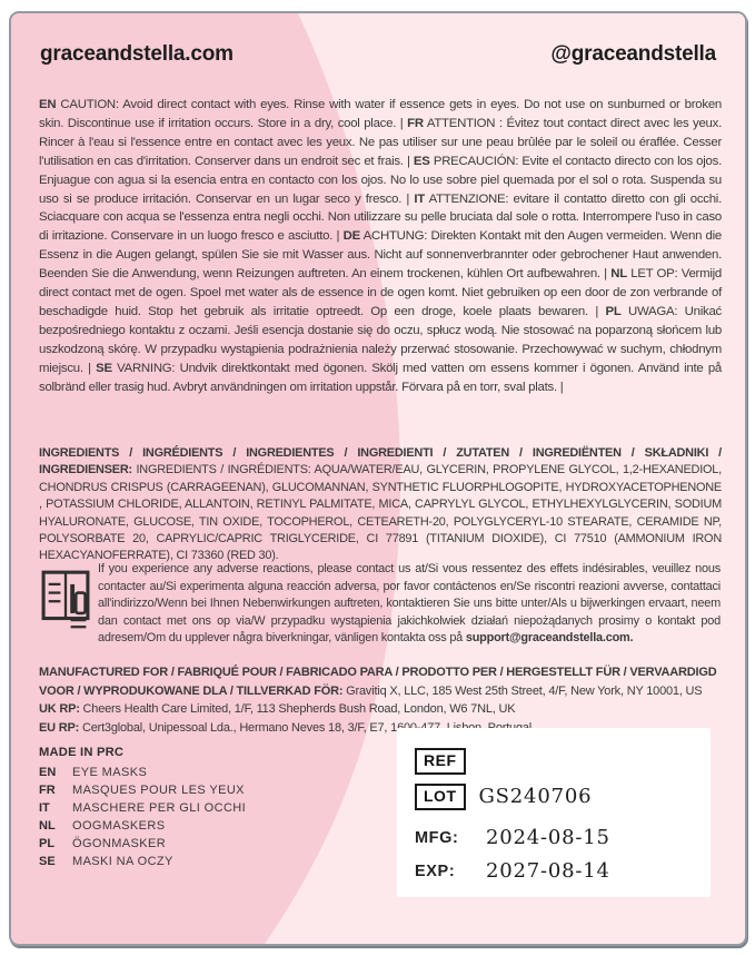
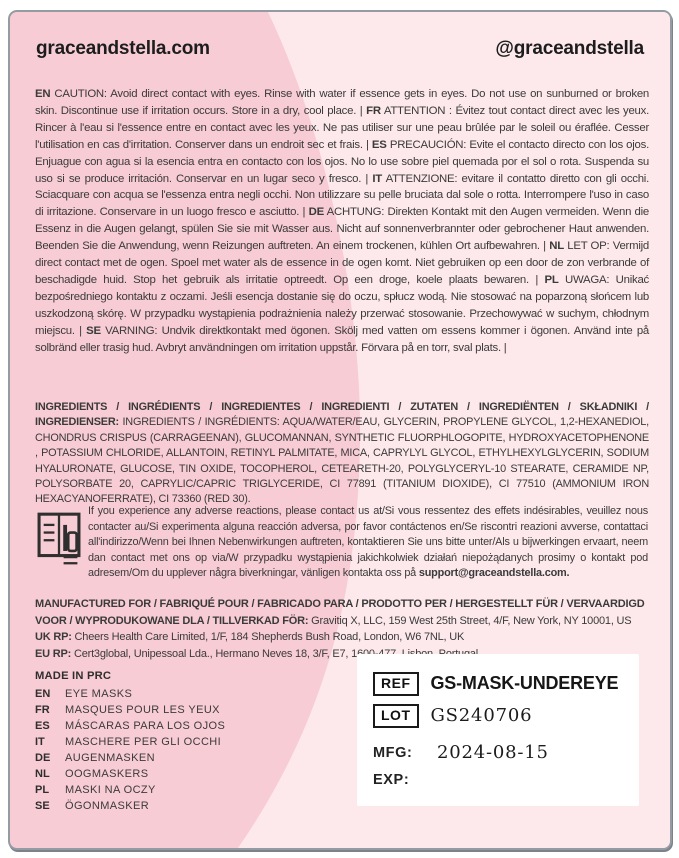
  graceandstella.com
  @graceandstella
  EN CAUTION: Avoid direct contact with eyes. Rinse with water if essence gets in eyes. Do not use on sunburned or broken skin. Discontinue use if irritation occurs. Store in a dry, cool place. | FR ATTENTION : Évitez tout contact direct avec les yeux. Rincer à l'eau si l'essence entre en contact avec les yeux. Ne pas utiliser sur une peau brûlée par le soleil ou éraflée. Cesser l'utilisation en cas d'irritation. Conserver dans un endroit sec et frais. | ES PRECAUCIÓN: Evite el contacto directo con los ojos. Enjuague con agua si la esencia entra en contacto con los ojos. No lo use sobre piel quemada por el sol o rota. Suspenda su uso si se produce irritación. Conservar en un lugar seco y fresco. | IT ATTENZIONE: evitare il contatto diretto con gli occhi. Sciacquare con acqua se l'essenza entra negli occhi. Non utilizzare su pelle bruciata dal sole o rotta. Interrompere l'uso in caso di irritazione. Conservare in un luogo fresco e asciutto. | DE ACHTUNG: Direkten Kontakt mit den Augen vermeiden. Wenn die Essenz in die Augen gelangt, spülen Sie sie mit Wasser aus. Nicht auf sonnenverbrannter oder gebrochener Haut anwenden. Beenden Sie die Anwendung, wenn Reizungen auftreten. An einem trockenen, kühlen Ort aufbewahren. | NL LET OP: Vermijd direct contact met de ogen. Spoel met water als de essence in de ogen komt. Niet gebruiken op een door de zon verbrande of beschadigde huid. Stop het gebruik als irritatie optreedt. Op een droge, koele plaats bewaren. | PL UWAGA: Unikać bezpośredniego kontaktu z oczami. Jeśli esencja dostanie się do oczu, spłucz wodą. Nie stosować na poparzoną słońcem lub uszkodzoną skórę. W przypadku wystąpienia podrażnienia należy przerwać stosowanie. Przechowywać w suchym, chłodnym miejscu. | SE VARNING: Undvik direktkontakt med ögonen. Skölj med vatten om essens kommer i ögonen. Använd inte på solbränd eller trasig hud. Avbryt användningen om irritation uppstår. Förvara på en torr, sval plats. |
  INGREDIENTS / INGRÉDIENTS / INGREDIENTES / INGREDIENTI / ZUTATEN / INGREDIËNTEN / SKŁADNIKI / INGREDIENSER: INGREDIENTS / INGRÉDIENTS: AQUA/WATER/EAU, GLYCERIN, PROPYLENE GLYCOL, 1,2-HEXANEDIOL, CHONDRUS CRISPUS (CARRAGEENAN), GLUCOMANNAN, SYNTHETIC FLUORPHLOGOPITE, HYDROXYACETOPHENONE , POTASSIUM CHLORIDE, ALLANTOIN, RETINYL PALMITATE, MICA, CAPRYLYL GLYCOL, ETHYLHEXYLGLYCERIN, SODIUM HYALURONATE, GLUCOSE, TIN OXIDE, TOCOPHEROL, CETEARETH-20, POLYGLYCERYL-10 STEARATE, CERAMIDE NP, POLYSORBATE 20, CAPRYLIC/CAPRIC TRIGLYCERIDE, CI 77891 (TITANIUM DIOXIDE), CI 77510 (AMMONIUM IRON HEXACYANOFERRATE), CI 73360 (RED 30).
  If you experience any adverse reactions, please contact us at/Si vous ressentez des effets indésirables, veuillez nous contacter au/Si experimenta alguna reacción adversa, por favor contáctenos en/Se riscontri reazioni avverse, contattaci all'indirizzo/Wenn bei Ihnen Nebenwirkungen auftreten, kontaktieren Sie uns bitte unter/Als u bijwerkingen ervaart, neem dan contact met ons op via/W przypadku wystąpienia jakichkolwiek działań niepożądanych prosimy o kontakt pod adresem/Om du upplever några biverkningar, vänligen kontakta oss på support@graceandstella.com.
- MANUFACTURED FOR / FABRIQUÉ POUR / FABRICADO PARA / PRODOTTO PER / HERGESTELLT FÜR / VERVAARDIGD VOOR / WYPRODUKOWANE DLA / TILLVERKAD FÖR: Gravitiq X, LLC, 185 West 25th Street, 4/F, New York, NY 10001, US
+ MANUFACTURED FOR / FABRIQUÉ POUR / FABRICADO PARA / PRODOTTO PER / HERGESTELLT FÜR / VERVAARDIGD VOOR / WYPRODUKOWANE DLA / TILLVERKAD FÖR: Gravitiq X, LLC, 159 West 25th Street, 4/F, New York, NY 10001, US
- UK RP: Cheers Health Care Limited, 1/F, 113 Shepherds Bush Road, London, W6 7NL, UK
+ UK RP: Cheers Health Care Limited, 1/F, 184 Shepherds Bush Road, London, W6 7NL, UK
  EU RP: Cert3global, Unipessoal Lda., Hermano Neves 18, 3/F, E7, 1
  MADE IN PRC
  EN
  EYE MASKS
  FR
  MASQUES POUR LES YEUX
+ ES
+ MÁSCARAS PARA LOS OJOS
  IT
  MASCHERE PER GLI OCCHI
+ DE
+ AUGENMASKEN
  NL
  OOGMASKERS
  PL
- ÖGONMASKER
+ MASKI NA OCZY
  SE
- MASKI NA OCZY
+ ÖGONMASKER
  REF
+ GS-MASK-UNDEREYE
  LOT
  GS240706
  MFG:
  2024-08-15
  EXP:
- 2027-08-14
